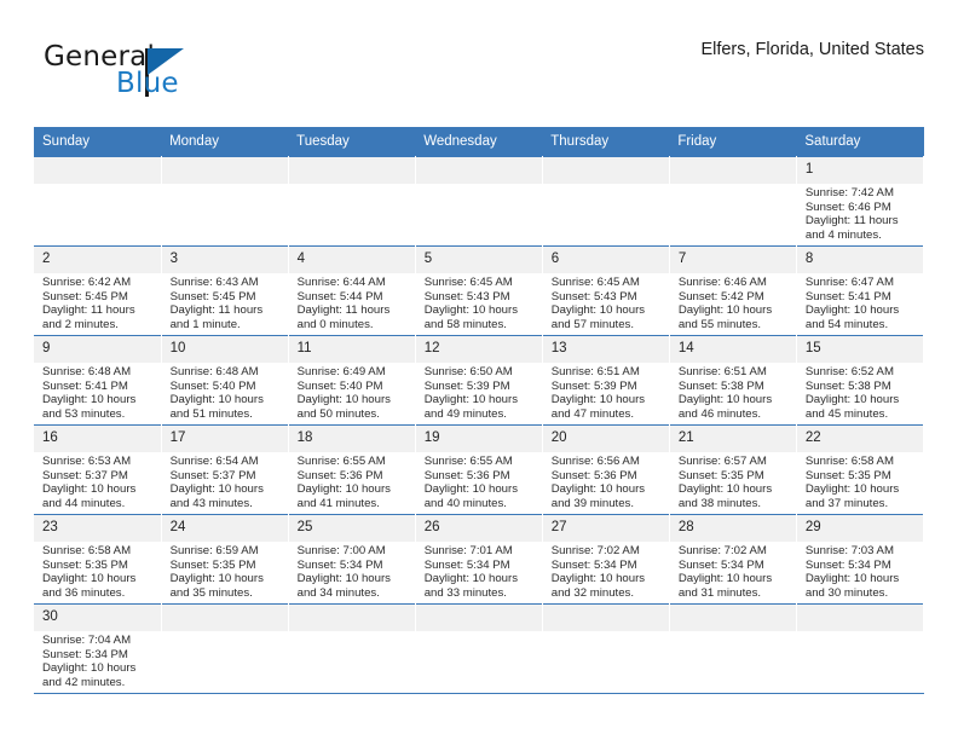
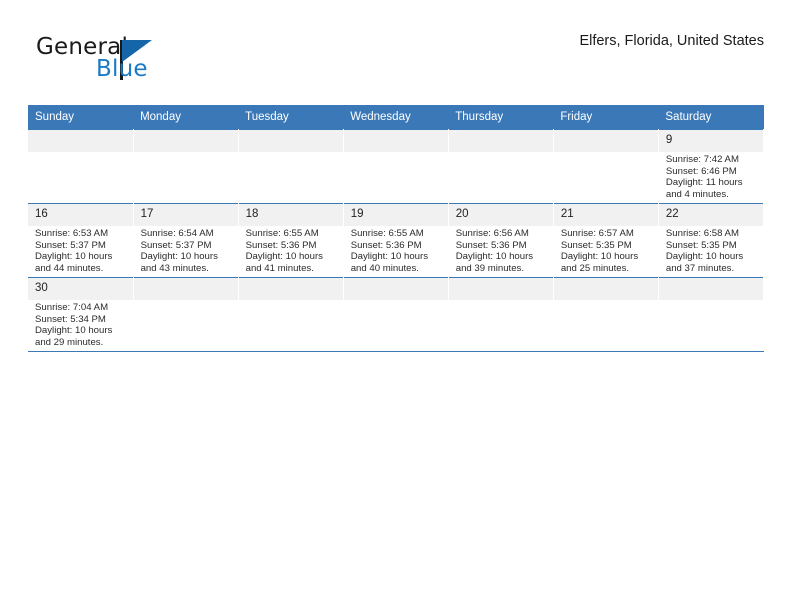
  General
  Blue
  Elfers, Florida, United States
  Sunday	Monday	Tuesday	Wednesday	Thursday	Friday	Saturday
- 						1Sunrise: 7:42 AMSunset: 6:46 PMDaylight: 11 hoursand 4 minutes.
+ 						9Sunrise: 7:42 AMSunset: 6:46 PMDaylight: 11 hoursand 4 minutes.
- 2Sunrise: 6:42 AMSunset: 5:45 PMDaylight: 11 hoursand 2 minutes.	3Sunrise: 6:43 AMSunset: 5:45 PMDaylight: 11 hoursand 1 minute.	4Sunrise: 6:44 AMSunset: 5:44 PMDaylight: 11 hoursand 0 minutes.	5Sunrise: 6:45 AMSunset: 5:43 PMDaylight: 10 hoursand 58 minutes.	6Sunrise: 6:45 AMSunset: 5:43 PMDaylight: 10 hoursand 57 minutes.	7Sunrise: 6:46 AMSunset: 5:42 PMDaylight: 10 hoursand 55 minutes.	8Sunrise: 6:47 AMSunset: 5:41 PMDaylight: 10 hoursand 54 minutes.
- 9Sunrise: 6:48 AMSunset: 5:41 PMDaylight: 10 hoursand 53 minutes.	10Sunrise: 6:48 AMSunset: 5:40 PMDaylight: 10 hoursand 51 minutes.	11Sunrise: 6:49 AMSunset: 5:40 PMDaylight: 10 hoursand 50 minutes.	12Sunrise: 6:50 AMSunset: 5:39 PMDaylight: 10 hoursand 49 minutes.	13Sunrise: 6:51 AMSunset: 5:39 PMDaylight: 10 hoursand 47 minutes.	14Sunrise: 6:51 AMSunset: 5:38 PMDaylight: 10 hoursand 46 minutes.	15Sunrise: 6:52 AMSunset: 5:38 PMDaylight: 10 hoursand 45 minutes.
- 16Sunrise: 6:53 AMSunset: 5:37 PMDaylight: 10 hoursand 44 minutes.	17Sunrise: 6:54 AMSunset: 5:37 PMDaylight: 10 hoursand 43 minutes.	18Sunrise: 6:55 AMSunset: 5:36 PMDaylight: 10 hoursand 41 minutes.	19Sunrise: 6:55 AMSunset: 5:36 PMDaylight: 10 hoursand 40 minutes.	20Sunrise: 6:56 AMSunset: 5:36 PMDaylight: 10 hoursand 39 minutes.	21Sunrise: 6:57 AMSunset: 5:35 PMDaylight: 10 hoursand 38 minutes.	22Sunrise: 6:58 AMSunset: 5:35 PMDaylight: 10 hoursand 37 minutes.
+ 16Sunrise: 6:53 AMSunset: 5:37 PMDaylight: 10 hoursand 44 minutes.	17Sunrise: 6:54 AMSunset: 5:37 PMDaylight: 10 hoursand 43 minutes.	18Sunrise: 6:55 AMSunset: 5:36 PMDaylight: 10 hoursand 41 minutes.	19Sunrise: 6:55 AMSunset: 5:36 PMDaylight: 10 hoursand 40 minutes.	20Sunrise: 6:56 AMSunset: 5:36 PMDaylight: 10 hoursand 39 minutes.	21Sunrise: 6:57 AMSunset: 5:35 PMDaylight: 10 hoursand 25 minutes.	22Sunrise: 6:58 AMSunset: 5:35 PMDaylight: 10 hoursand 37 minutes.
- 23Sunrise: 6:58 AMSunset: 5:35 PMDaylight: 10 hoursand 36 minutes.	24Sunrise: 6:59 AMSunset: 5:35 PMDaylight: 10 hoursand 35 minutes.	25Sunrise: 7:00 AMSunset: 5:34 PMDaylight: 10 hoursand 34 minutes.	26Sunrise: 7:01 AMSunset: 5:34 PMDaylight: 10 hoursand 33 minutes.	27Sunrise: 7:02 AMSunset: 5:34 PMDaylight: 10 hoursand 32 minutes.	28Sunrise: 7:02 AMSunset: 5:34 PMDaylight: 10 hoursand 31 minutes.	29Sunrise: 7:03 AMSunset: 5:34 PMDaylight: 10 hoursand 30 minutes.
- 30Sunrise: 7:04 AMSunset: 5:34 PMDaylight: 10 hoursand 42 minutes.
+ 30Sunrise: 7:04 AMSunset: 5:34 PMDaylight: 10 hoursand 29 minutes.
